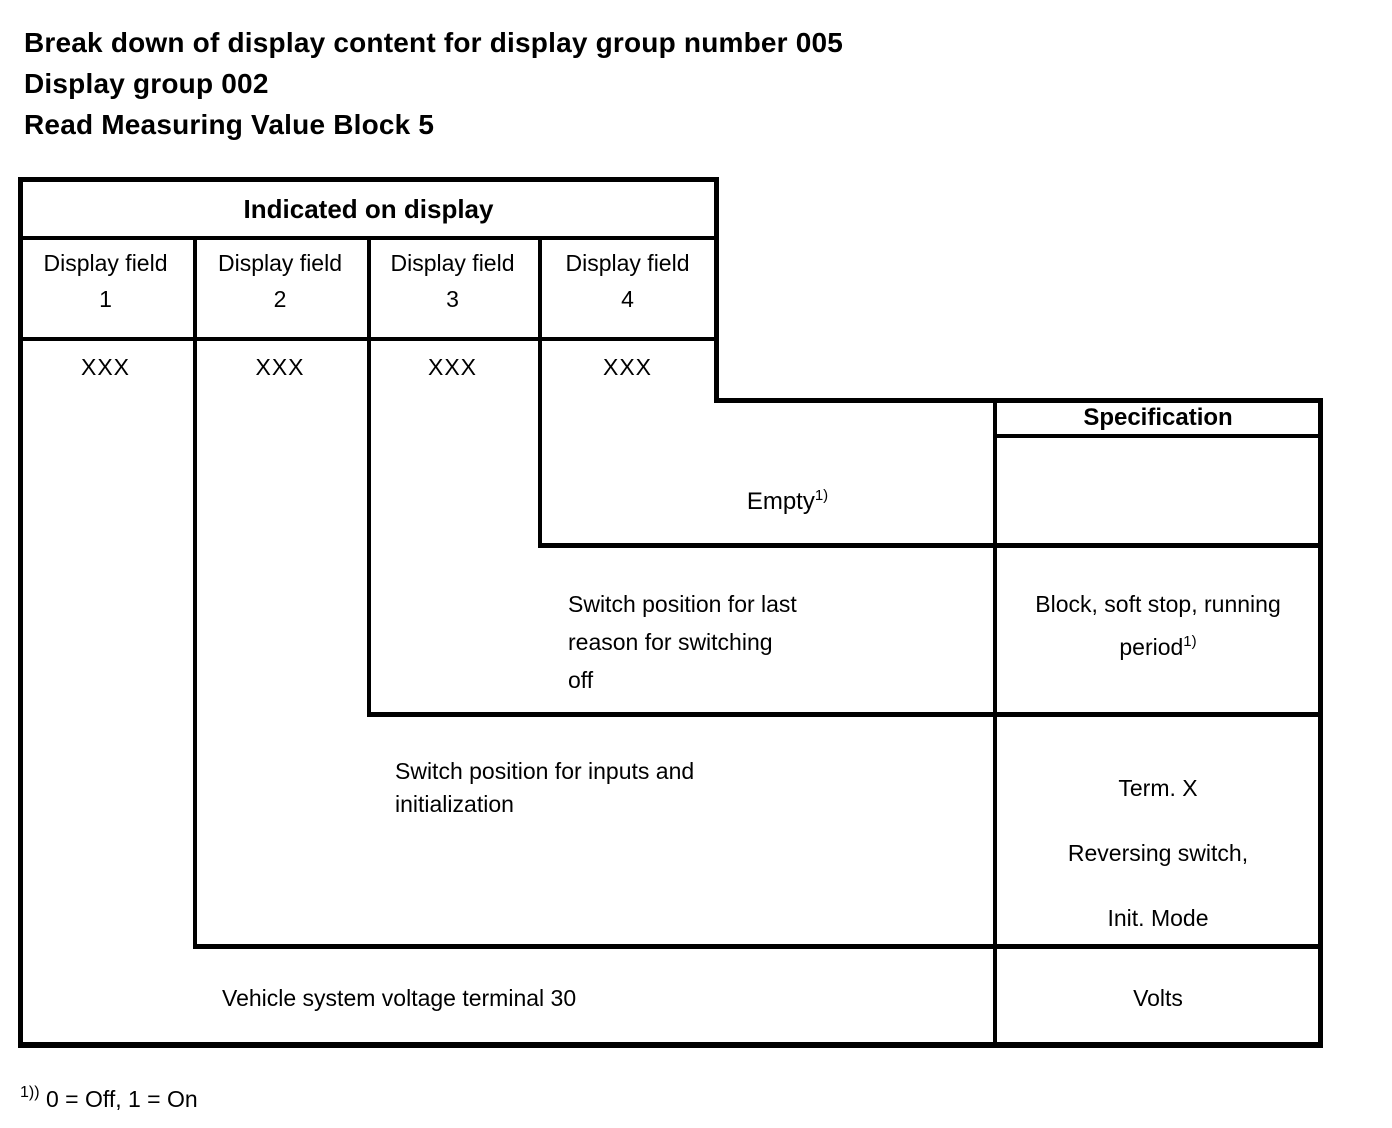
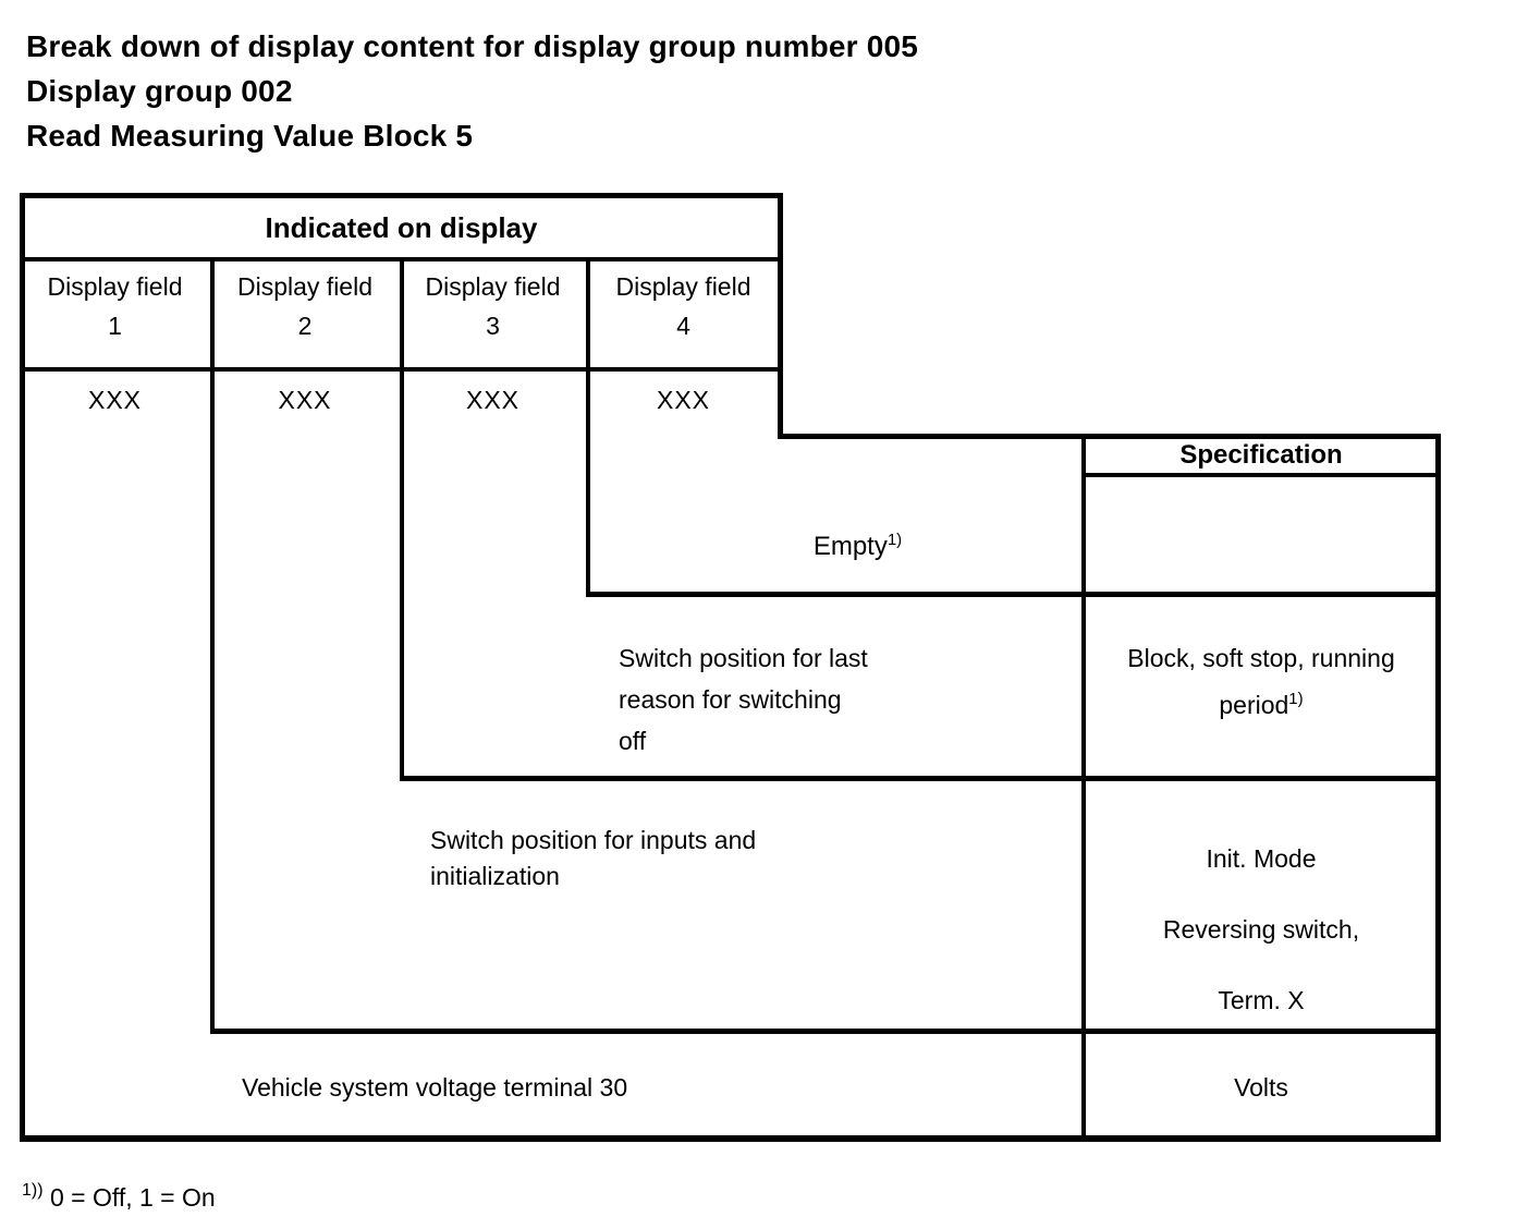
  Break down of display content for display group number 005
  Display group 002
  Read Measuring Value Block 5
  Indicated on display
  Display field
  1
  Display field
  2
  Display field
  3
  Display field
  4
  XXX
  XXX
  XXX
  XXX
  Specification
  Empty1)
  Switch position for last
  reason for switching
  off
  Block, soft stop, running
  period1)
  Switch position for inputs and
  initialization
- Term. X
+ Init. Mode
  Reversing switch,
- Init. Mode
+ Term. X
  Vehicle system voltage terminal 30
  Volts
  1)) 0 = Off, 1 = On
